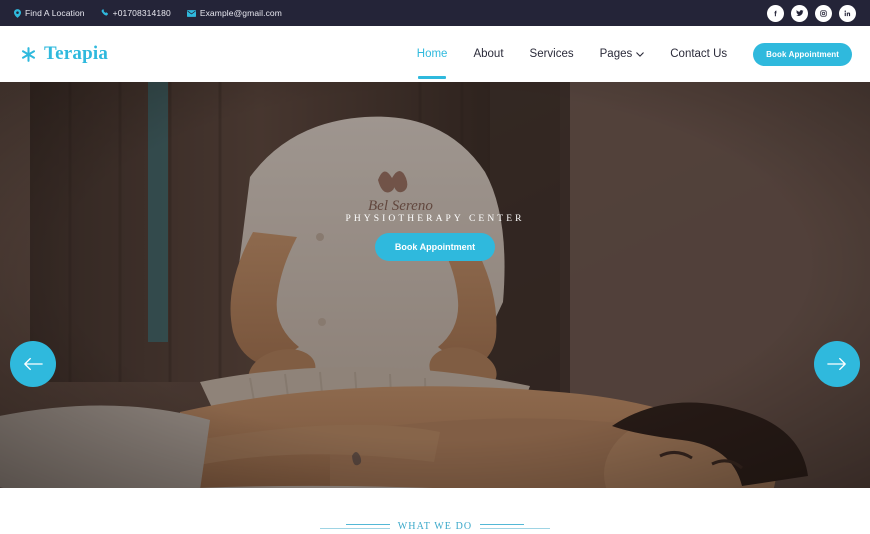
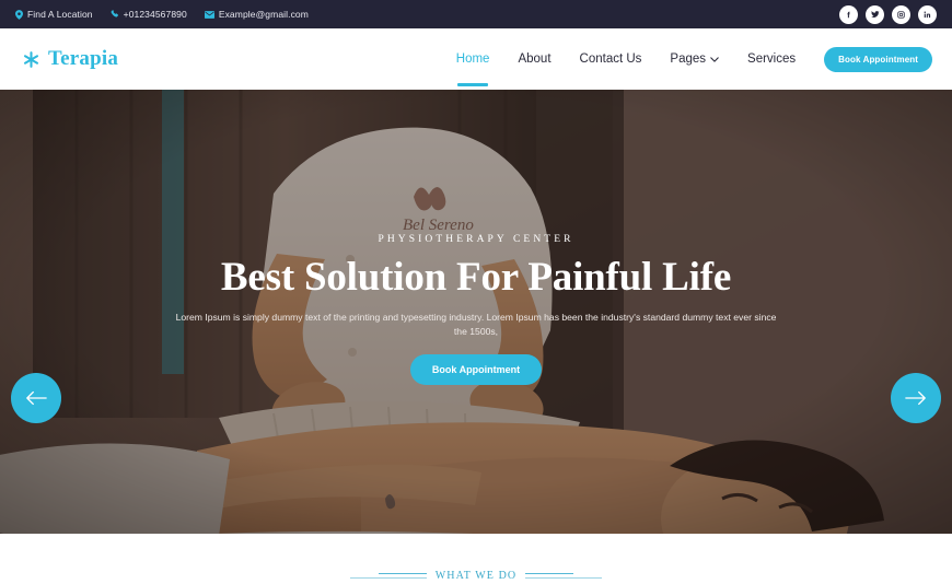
  Find A Location
- +01708314180
+ +01234567890
  Example@gmail.com
  Terapia
  Home
  About
- Services
+ Contact Us
  Pages
- Contact Us
+ Services
  Book Appointment
  PHYSIOTHERAPY CENTER
+ Best Solution For Painful Life
+ Lorem Ipsum is simply dummy text of the printing and typesetting industry. Lorem Ipsum has been the industry's standard dummy text ever since the 1500s,
  Book Appointment
  WHAT WE DO
